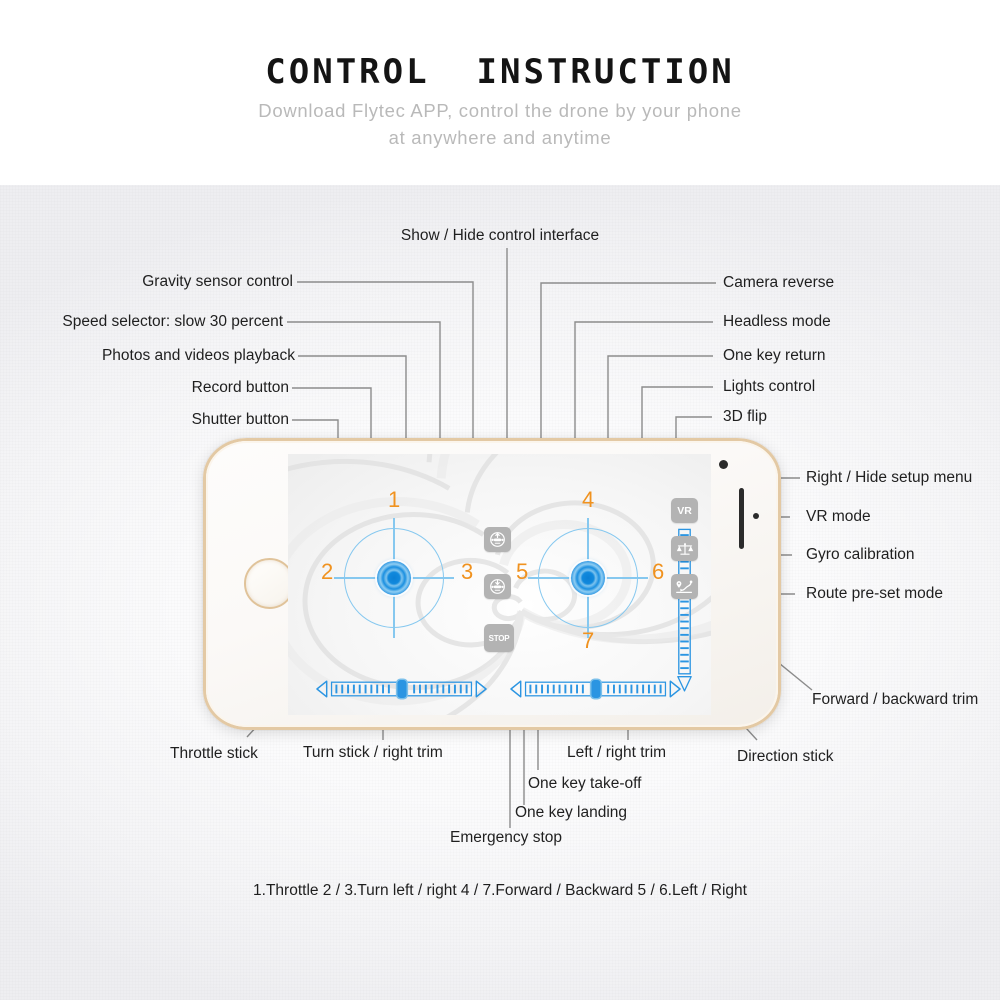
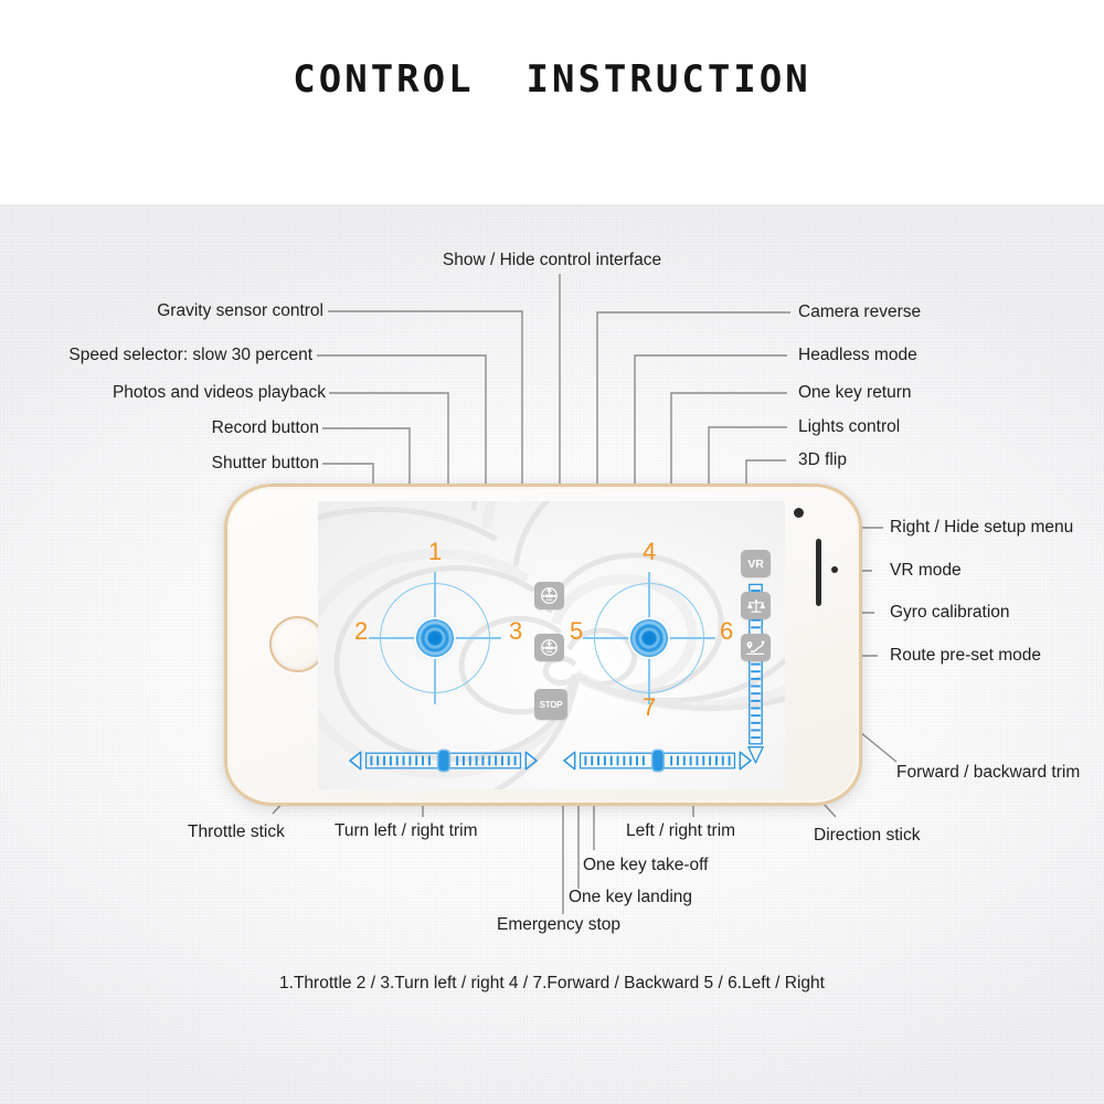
  CONTROL INSTRUCTION
- Download Flytec APP, control the drone by your phone
- at anywhere and anytime
  Gravity sensor control
  Speed selector: slow 30 percent
  Photos and videos playback
  Record button
  Shutter button
  Show / Hide control interface
  Camera reverse
  Headless mode
  One key return
  Lights control
  3D flip
  Right / Hide setup menu
  VR mode
  Gyro calibration
  Route pre-set mode
  Forward / backward trim
  Throttle stick
- Turn stick / right trim
+ Turn left / right trim
  Left / right trim
  Direction stick
  One key take-off
  One key landing
  Emergency stop
  1
  2
  3
  4
  5
  6
  7
  STOP
  VR
  1.Throttle 2 / 3.Turn left / right 4 / 7.Forward / Backward 5 / 6.Left / Right
